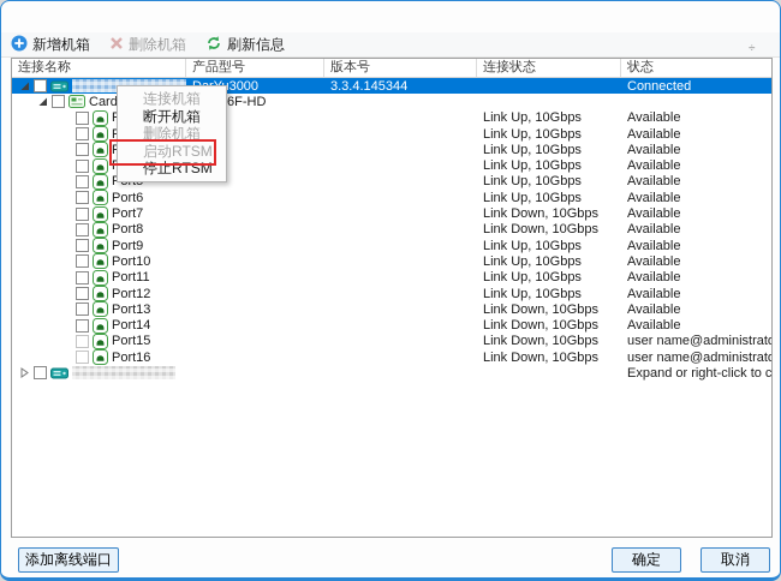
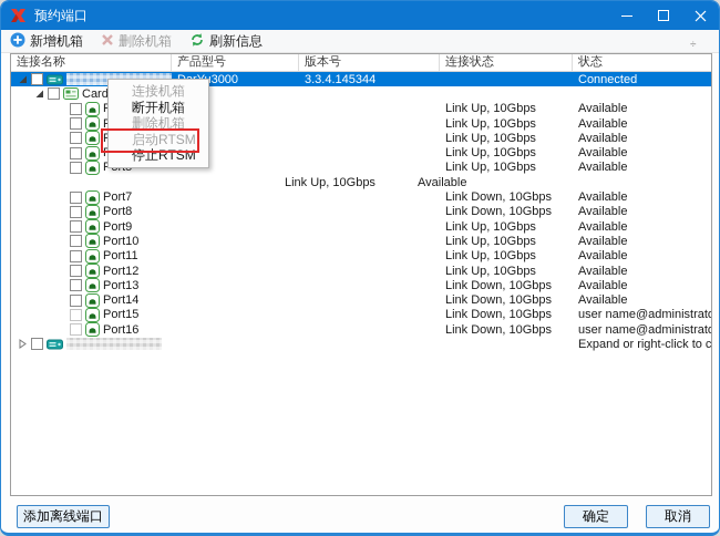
+ 预约端口
  新增机箱
  删除机箱
  刷新信息
  ÷
  连接名称
  产品型号
  版本号
  连接状态
  状态
  3.3.4.145344
  Connected
  Card
- 6F-HD
  Link Up, 10Gbps
  Available
  Link Up, 10Gbps
  Available
  Link Up, 10Gbps
  Available
  Link Up, 10Gbps
  Available
  Link Up, 10Gbps
  Available
- Port6
  Link Up, 10Gbps
  Available
  Port7
  Link Down, 10Gbps
  Available
  Port8
  Link Down, 10Gbps
  Available
  Port9
  Link Up, 10Gbps
  Available
  Port10
  Link Up, 10Gbps
  Available
  Port11
  Link Up, 10Gbps
  Available
  Port12
  Link Up, 10Gbps
  Available
  Port13
  Link Down, 10Gbps
  Available
  Port14
  Link Down, 10Gbps
  Available
  Port15
  Link Down, 10Gbps
  user name@administrato
  Port16
  Link Down, 10Gbps
  user name@administrato
  Expand or right-click to c
  连接机箱
  断开机箱
  删除机箱
  启动RTSM
  停止RTSM
  添加离线端口
  确定
  取消
